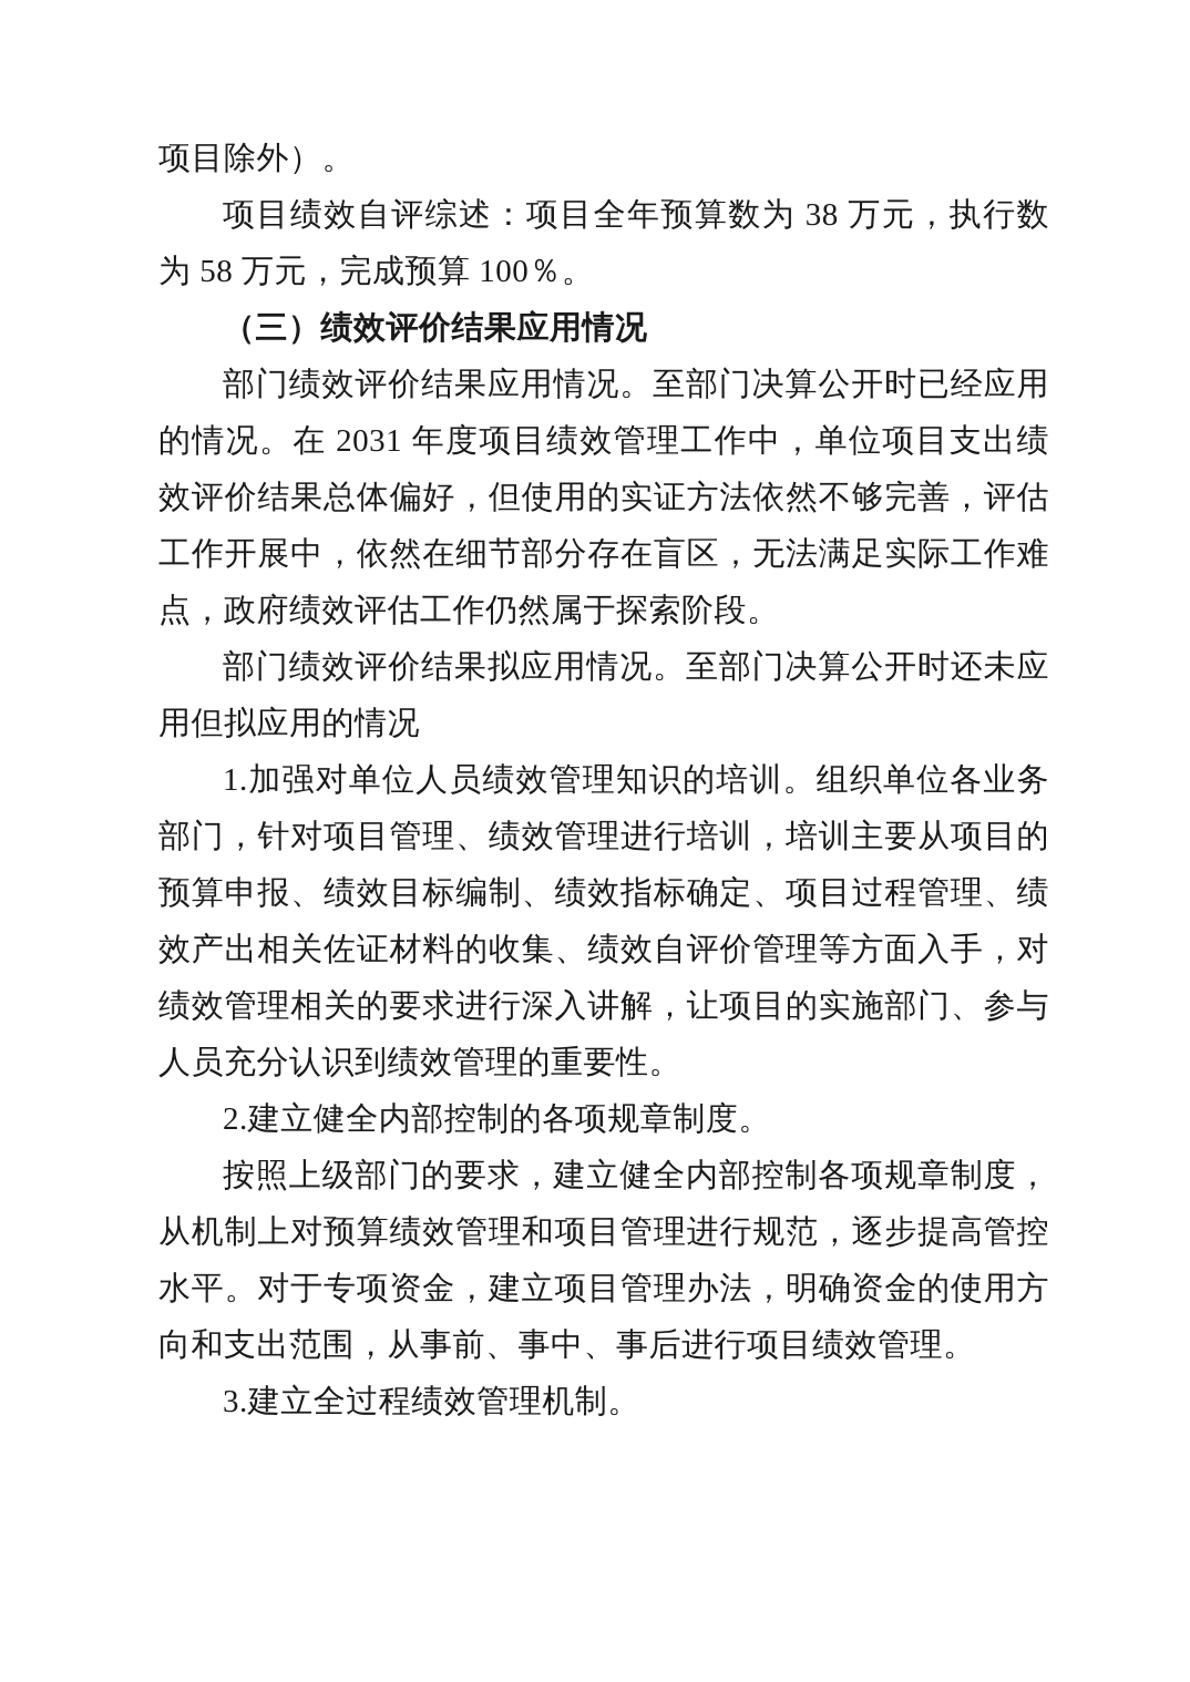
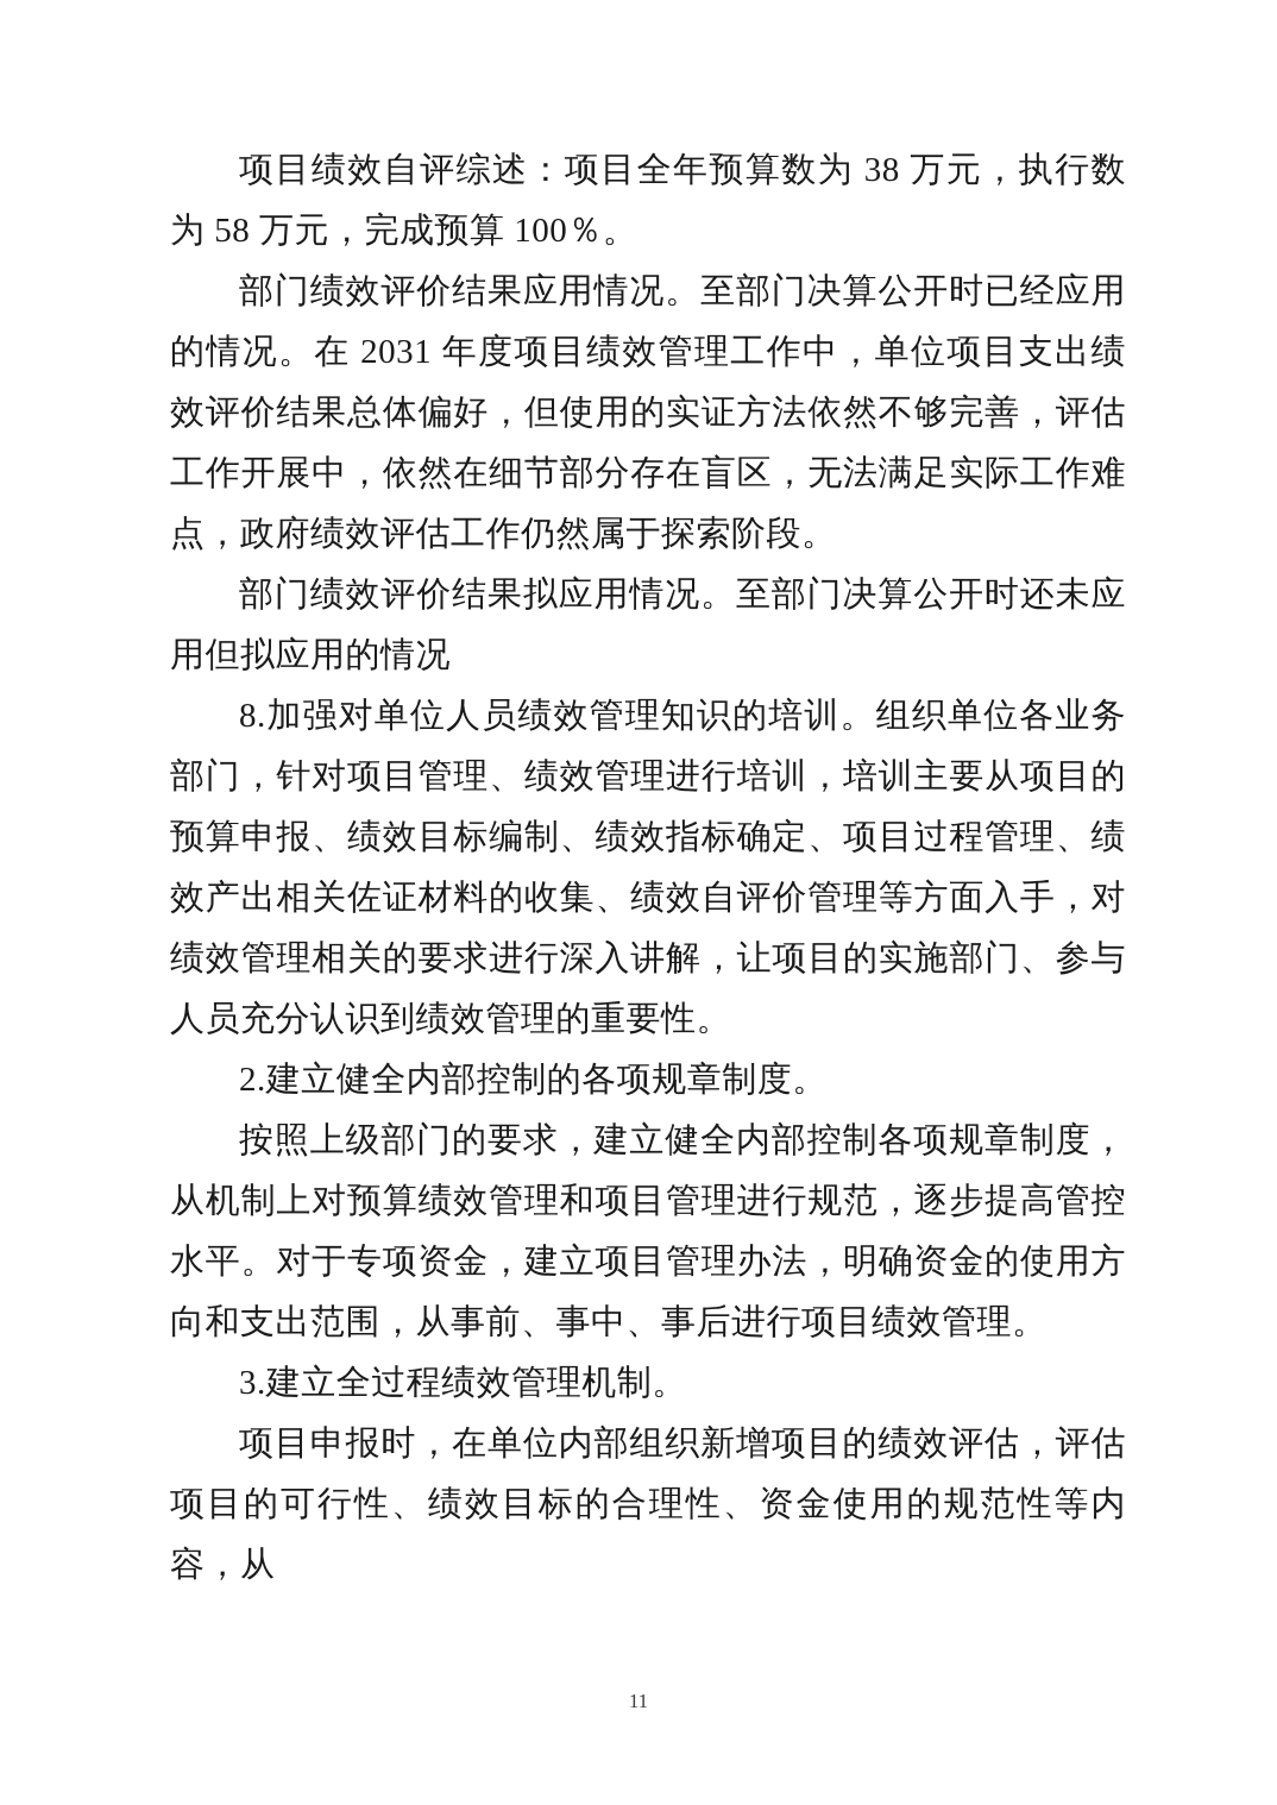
- 项目除外）。
  项目绩效自评综述：项目全年预算数为 38 万元，执行数为 58 万元，完成预算 100％。
- （三）绩效评价结果应用情况
  部门绩效评价结果应用情况。至部门决算公开时已经应用的情况。在 2031 年度项目绩效管理工作中，单位项目支出绩效评价结果总体偏好，但使用的实证方法依然不够完善，评估工作开展中，依然在细节部分存在盲区，无法满足实际工作难点，政府绩效评估工作仍然属于探索阶段。
  部门绩效评价结果拟应用情况。至部门决算公开时还未应用但拟应用的情况
- 1.加强对单位人员绩效管理知识的培训。组织单位各业务部门，针对项目管理、绩效管理进行培训，培训主要从项目的预算申报、绩效目标编制、绩效指标确定、项目过程管理、绩效产出相关佐证材料的收集、绩效自评价管理等方面入手，对绩效管理相关的要求进行深入讲解，让项目的实施部门、参与人员充分认识到绩效管理的重要性。
+ 8.加强对单位人员绩效管理知识的培训。组织单位各业务部门，针对项目管理、绩效管理进行培训，培训主要从项目的预算申报、绩效目标编制、绩效指标确定、项目过程管理、绩效产出相关佐证材料的收集、绩效自评价管理等方面入手，对绩效管理相关的要求进行深入讲解，让项目的实施部门、参与人员充分认识到绩效管理的重要性。
  2.建立健全内部控制的各项规章制度。
  按照上级部门的要求，建立健全内部控制各项规章制度，从机制上对预算绩效管理和项目管理进行规范，逐步提高管控水平。对于专项资金，建立项目管理办法，明确资金的使用方向和支出范围，从事前、事中、事后进行项目绩效管理。
  3.建立全过程绩效管理机制。
+ 项目申报时，在单位内部组织新增项目的绩效评估，评估项目的可行性、绩效目标的合理性、资金使用的规范性等内容，从
+ 11
